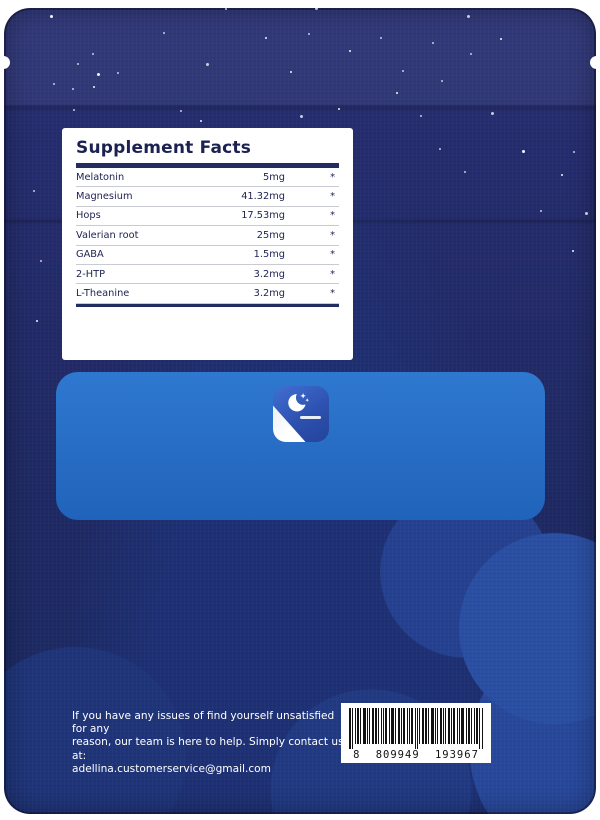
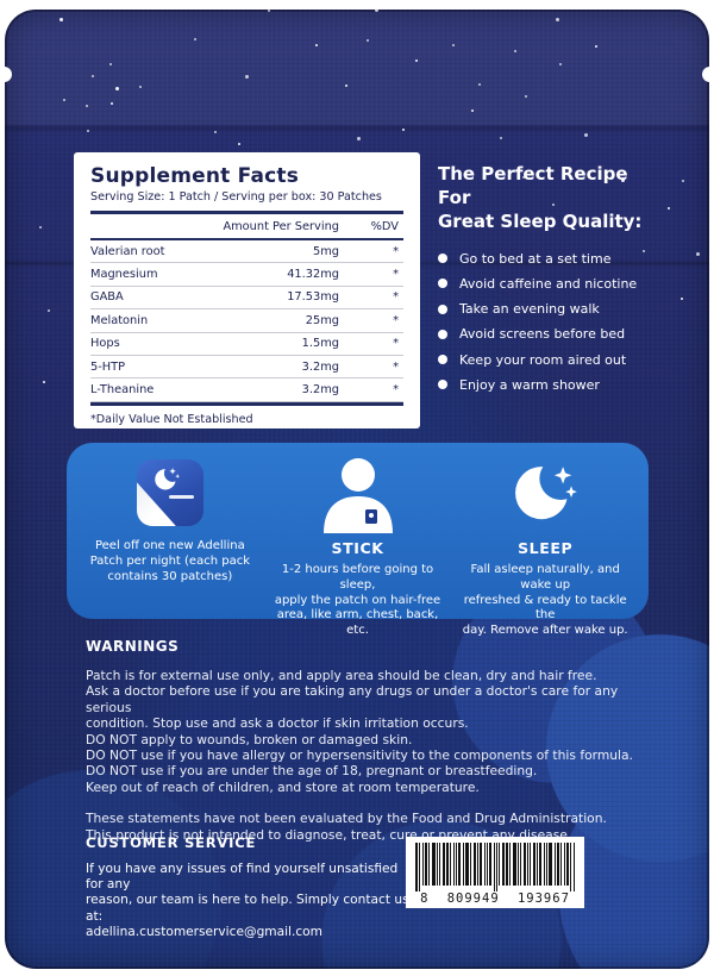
  Supplement Facts
+ Serving Size: 1 Patch / Serving per box: 30 Patches
+ Amount Per Serving
+ %DV
- Melatonin
+ Valerian root
  5mg
  *
  Magnesium
  41.32mg
  *
- Hops
+ GABA
  17.53mg
  *
- Valerian root
+ Melatonin
  25mg
  *
- GABA
+ Hops
  1.5mg
  *
- 2-HTP
+ 5-HTP
  3.2mg
  *
  L-Theanine
  3.2mg
  *
+ *Daily Value Not Established
+ The Perfect Recipe For
+ Great Sleep Quality:
+ Go to bed at a set time
+ Avoid caffeine and nicotine
+ Take an evening walk
+ Avoid screens before bed
+ Keep your room aired out
+ Enjoy a warm shower
+ Peel off one new Adellina
+ Patch per night (each pack
+ contains 30 patches)
+ STICK
+ 1-2 hours before going to sleep,
+ apply the patch on hair-free
+ area, like arm, chest, back, etc.
+ SLEEP
+ Fall asleep naturally, and wake up
+ refreshed & ready to tackle the
+ day. Remove after wake up.
+ WARNINGS
+ Patch is for external use only, and apply area should be clean, dry and hair free.
+ Ask a doctor before use if you are taking any drugs or under a doctor's care for any serious
+ condition. Stop use and ask a doctor if skin irritation occurs.
+ DO NOT apply to wounds, broken or damaged skin.
+ DO NOT use if you have allergy or hypersensitivity to the components of this formula.
+ DO NOT use if you are under the age of 18, pregnant or breastfeeding.
+ Keep out of reach of children, and store at room temperature.
+ These statements have not been evaluated by the Food and Drug Administration.
+ This product is not intended to diagnose, treat, cure or prevent any disease.
+ CUSTOMER SERVICE
  If you have any issues of find yourself unsatisfied for any
  reason, our team is here to help. Simply contact u at:
  adellina.customerservice@gmail.com
  8 809949 193967
